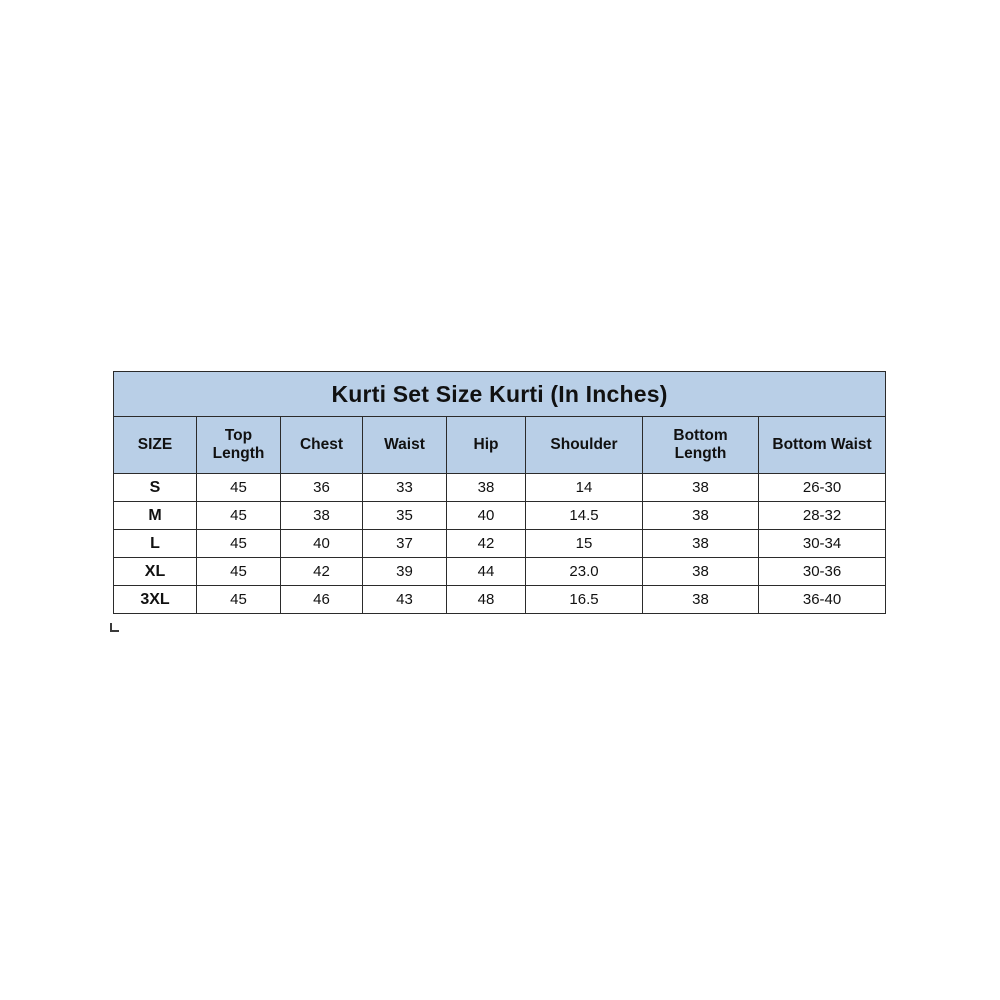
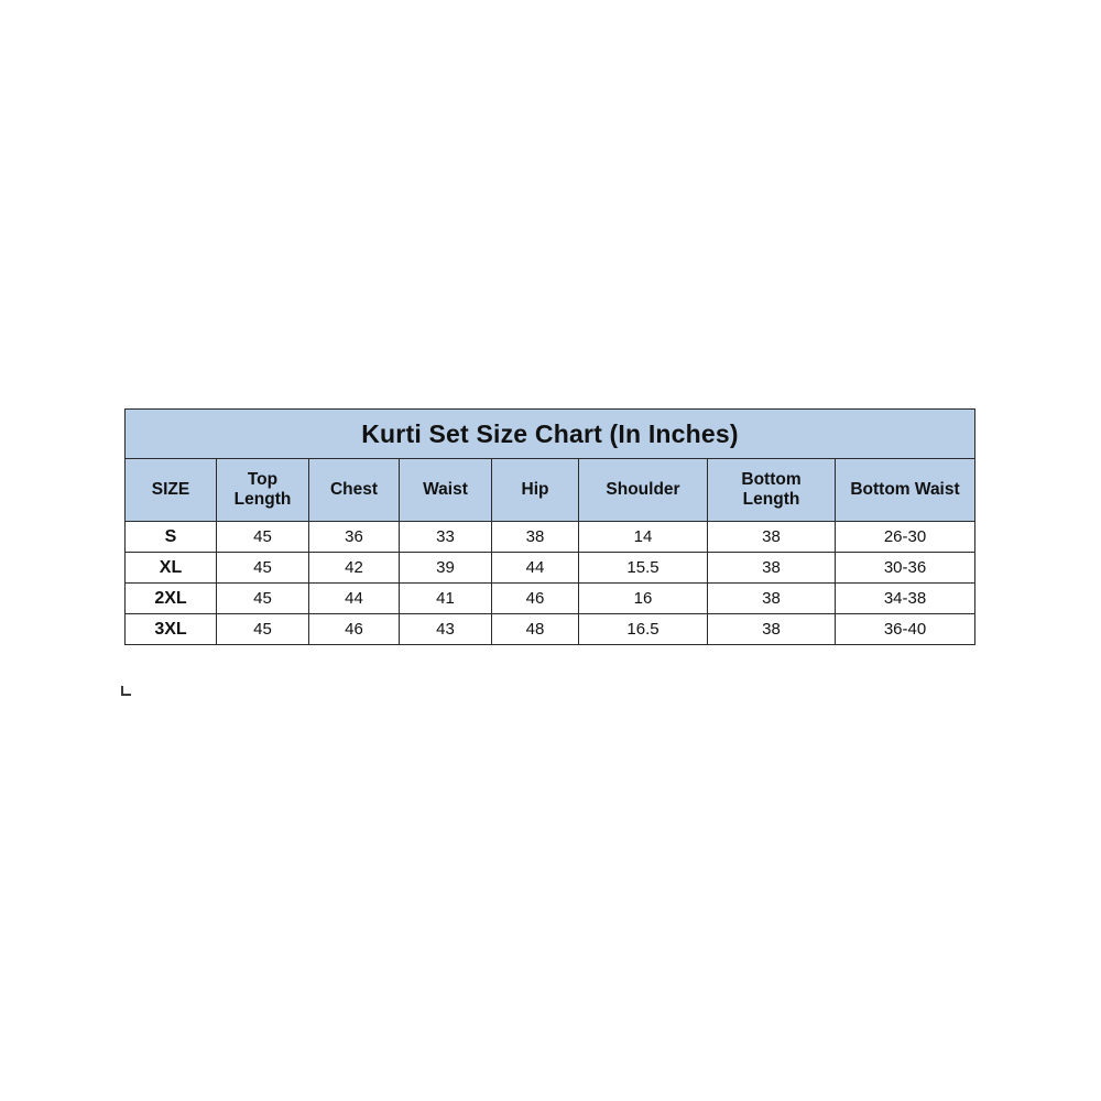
- Kurti Set Size Kurti (In Inches)
+ Kurti Set Size Chart (In Inches)
  SIZE	Top Length	Chest	Waist	Hip	Shoulder	Bottom Length	Bottom Waist
  S	45	36	33	38	14	38	26-30
- M	45	38	35	40	14.5	38	28-32
- L	45	40	37	42	15	38	30-34
- XL	45	42	39	44	23.0	38	30-36
+ XL	45	42	39	44	15.5	38	30-36
+ 2XL	45	44	41	46	16	38	34-38
  3XL	45	46	43	48	16.5	38	36-40
